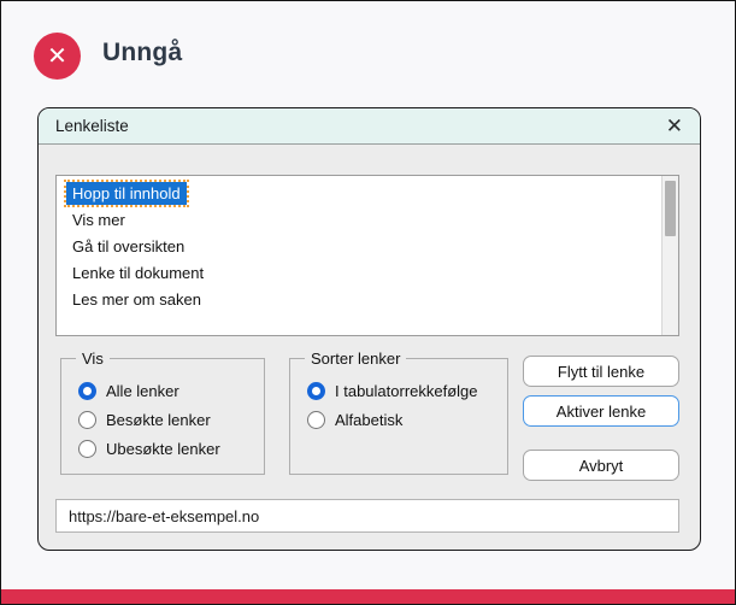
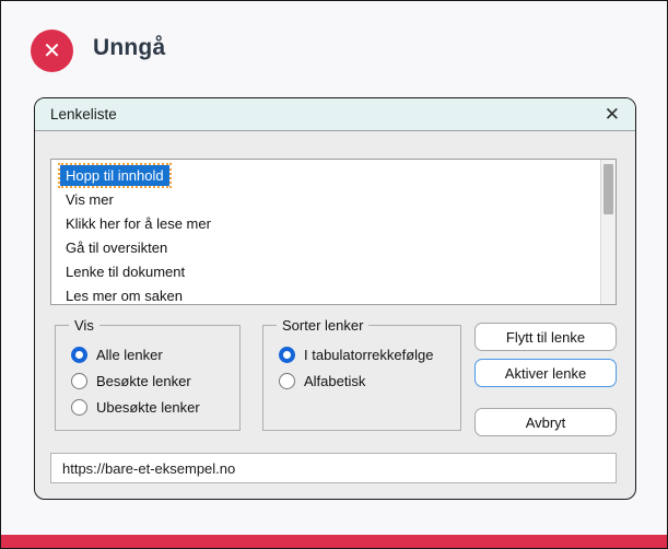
  ✕
  Unngå
  Lenkeliste
  ✕
  Hopp til innhold
  Vis mer
+ Klikk her for å lese mer
  Gå til oversikten
  Lenke til dokument
  Les mer om saken
  Vis
  Alle lenker
  Besøkte lenker
  Ubesøkte lenker
  Sorter lenker
  I tabulatorrekkefølge
  Alfabetisk
  Flytt til lenke
  Aktiver lenke
  Avbryt
  https://bare-et-eksempel.no
